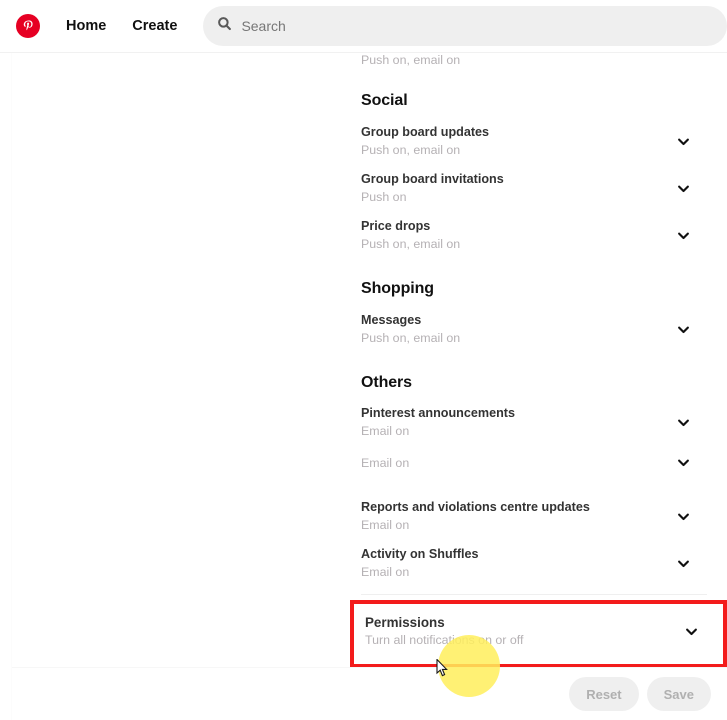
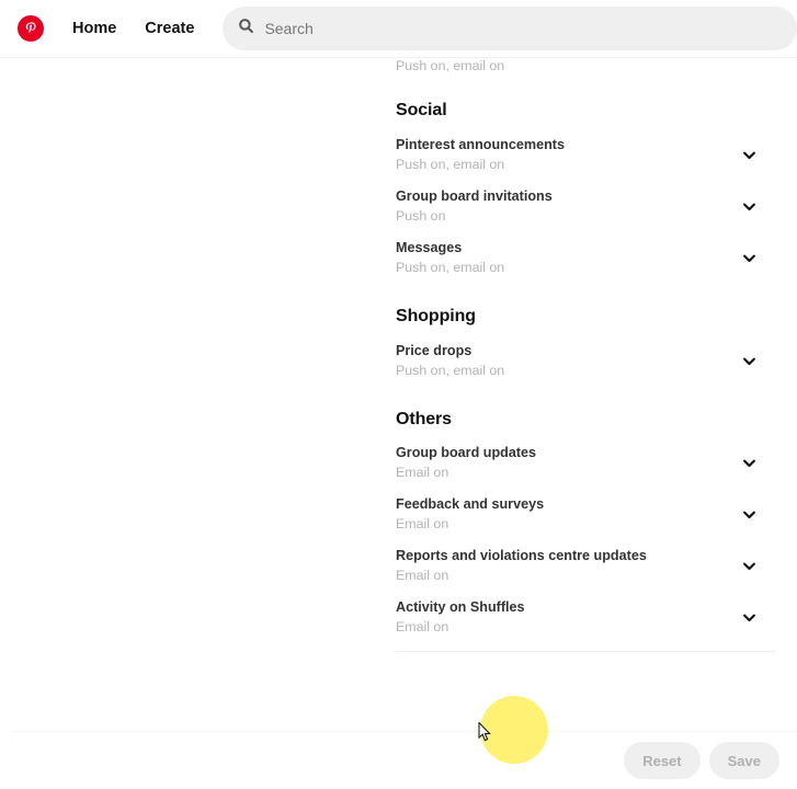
  Home
  Create
  Search
  Push on, email on
  Social
- Group board updates
+ Pinterest announcements
  Push on, email on
  Group board invitations
  Push on
- Price drops
+ Messages
  Push on, email on
  Shopping
- Messages
+ Price drops
  Push on, email on
  Others
- Pinterest announcements
+ Group board updates
  Email on
+ Feedback and surveys
  Email on
  Reports and violations centre updates
  Email on
  Activity on Shuffles
  Email on
- Permissions
- Turn all notifications on or off
  Reset
  Save
